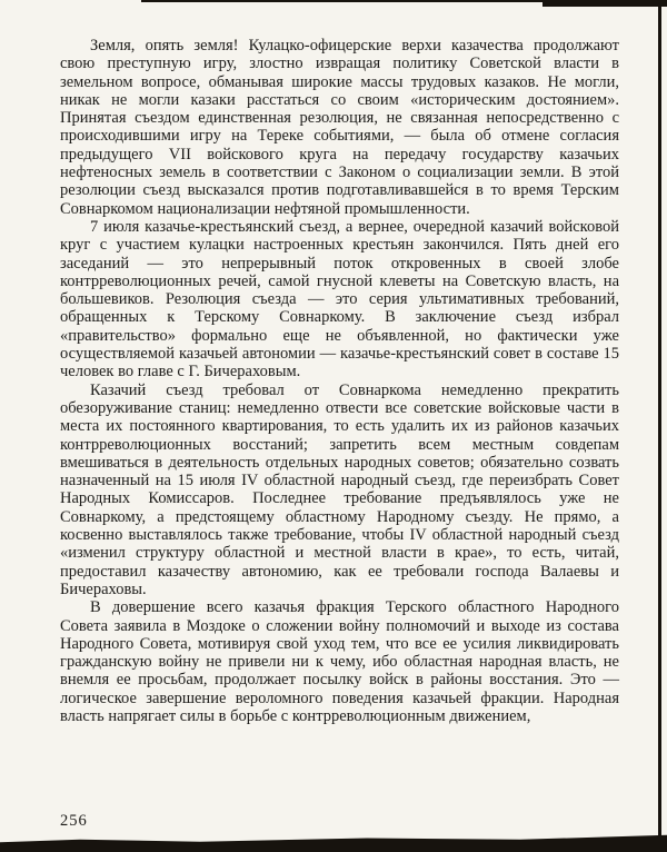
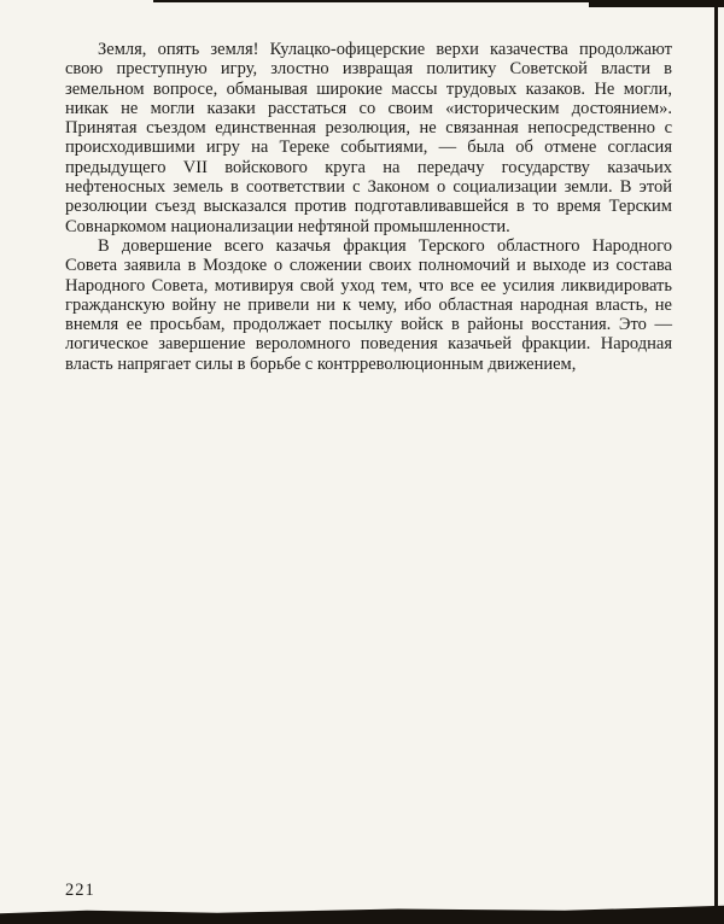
  Земля, опять земля! Кулацко-офицерские верхи казачества продолжают свою преступную игру, злостно извращая политику Советской власти в земельном вопросе, обманывая широкие массы трудовых казаков. Не могли, никак не могли казаки расстаться со своим «историческим достоянием». Принятая съездом единственная резолюция, не связанная непосредственно с происходившими игру на Тереке событиями, — была об отмене согласия предыдущего VII войскового круга на передачу государству казачьих нефтеносных земель в соответствии с Законом о социализации земли. В этой резолюции съезд высказался против подготавливавшейся в то время Терским Совнаркомом национализации нефтяной промышленности.
- 7 июля казачье-крестьянский съезд, а вернее, очередной казачий войсковой круг с участием кулацки настроенных крестьян закончился. Пять дней его заседаний — это непрерывный поток откровенных в своей злобе контрреволюционных речей, самой гнусной клеветы на Советскую власть, на большевиков. Резолюция съезда — это серия ультимативных требований, обращенных к Терскому Совнаркому. В заключение съезд избрал «правительство» формально еще не объявленной, но фактически уже осуществляемой казачьей автономии — казачье-крестьянский совет в составе 15 человек во главе с Г. Бичераховым.
- Казачий съезд требовал от Совнаркома немедленно прекратить обезоруживание станиц: немедленно отвести все советские войсковые части в места их постоянного квартирования, то есть удалить их из районов казачьих контрреволюционных восстаний; запретить всем местным совдепам вмешиваться в деятельность отдельных народных советов; обязательно созвать назначенный на 15 июля IV областной народный съезд, где переизбрать Совет Народных Комиссаров. Последнее требование предъявлялось уже не Совнаркому, а предстоящему областному Народному съезду. Не прямо, а косвенно выставлялось также требование, чтобы IV областной народный съезд «изменил структуру областной и местной власти в крае», то есть, читай, предоставил казачеству автономию, как ее требовали господа Валаевы и Бичераховы.
- В довершение всего казачья фракция Терского областного Народного Совета заявила в Моздоке о сложении войну полномочий и выходе из состава Народного Совета, мотивируя свой уход тем, что все ее усилия ликвидировать гражданскую войну не привели ни к чему, ибо областная народная власть, не внемля ее просьбам, продолжает посылку войск в районы восстания. Это — логическое завершение вероломного поведения казачьей фракции. Народная власть напрягает силы в борьбе с контрреволюционным движением,
+ В довершение всего казачья фракция Терского областного Народного Совета заявила в Моздоке о сложении своих полномочий и выходе из состава Народного Совета, мотивируя свой уход тем, что все ее усилия ликвидировать гражданскую войну не привели ни к чему, ибо областная народная власть, не внемля ее просьбам, продолжает посылку войск в районы восстания. Это — логическое завершение вероломного поведения казачьей фракции. Народная власть напрягает силы в борьбе с контрреволюционным движением,
- 256
+ 221
